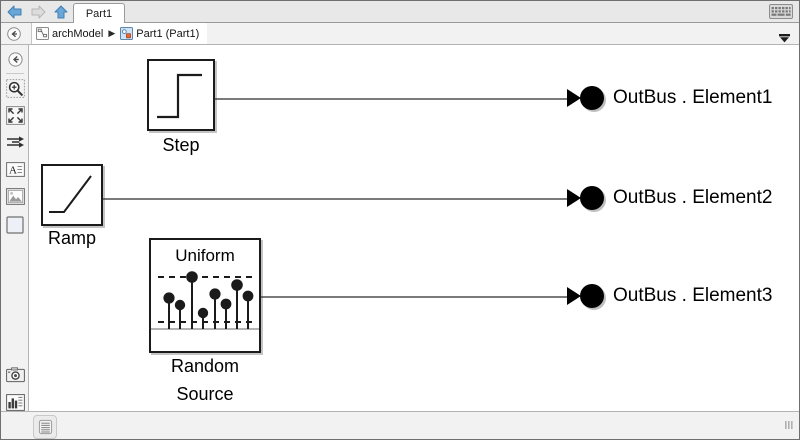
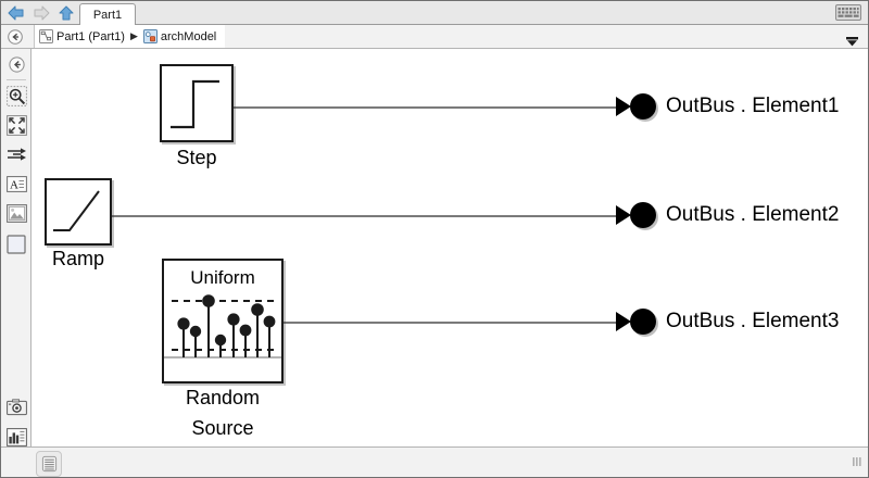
  Part1
- archModel
+ Part1 (Part1)
  ▶
- Part1 (Part1)
+ archModel
  A
  Step
  Ramp
  Uniform
  Random
  Source
  OutBus . Element1
  OutBus . Element2
  OutBus . Element3
